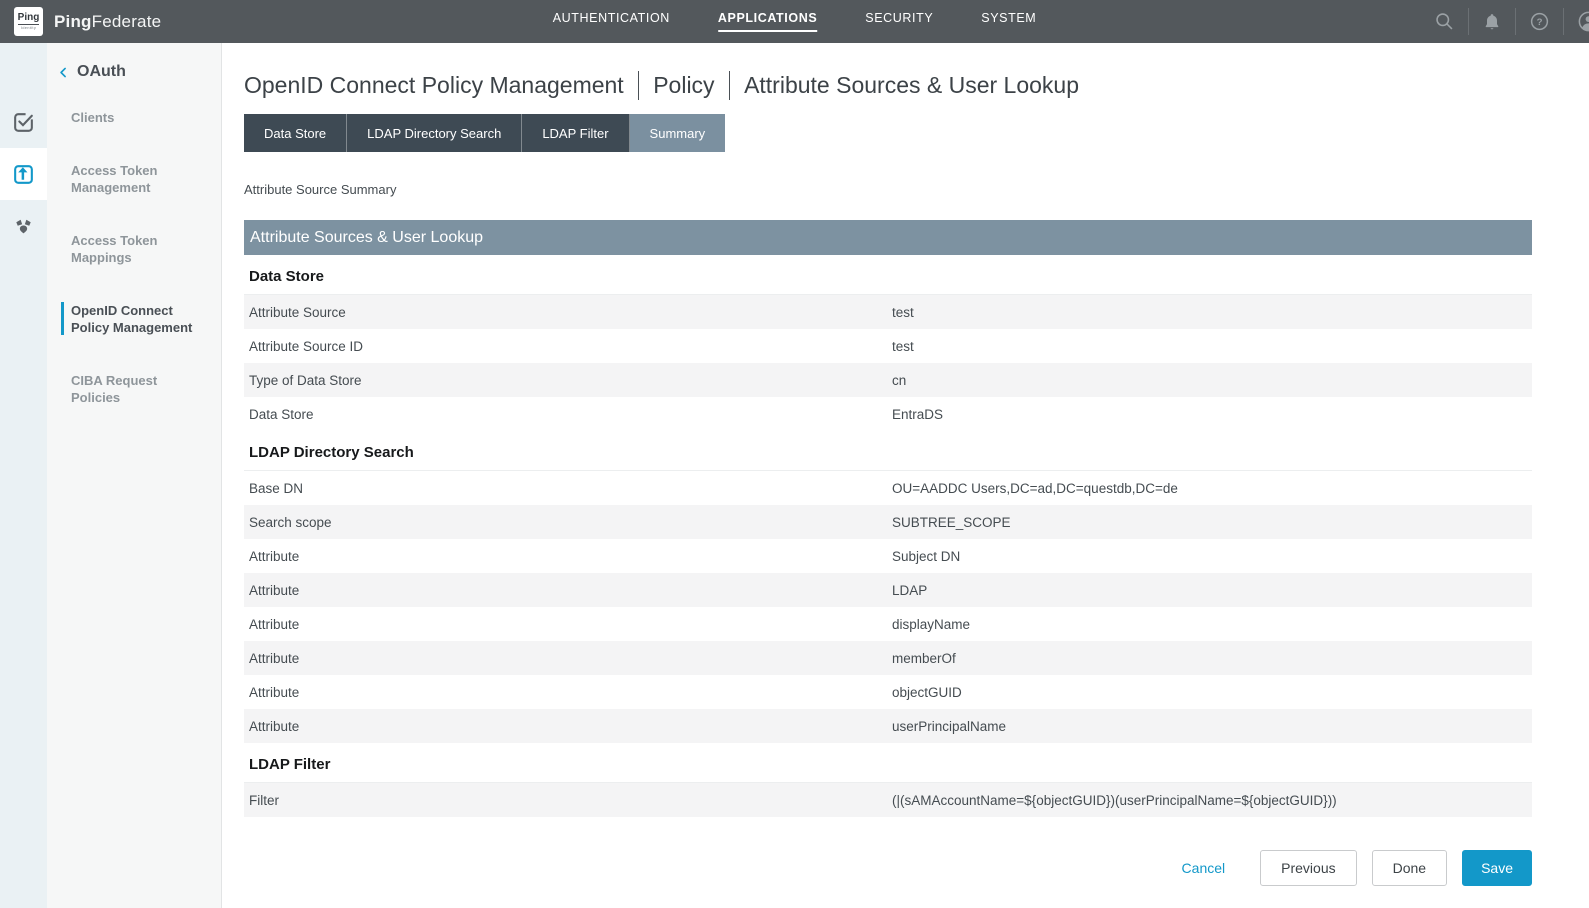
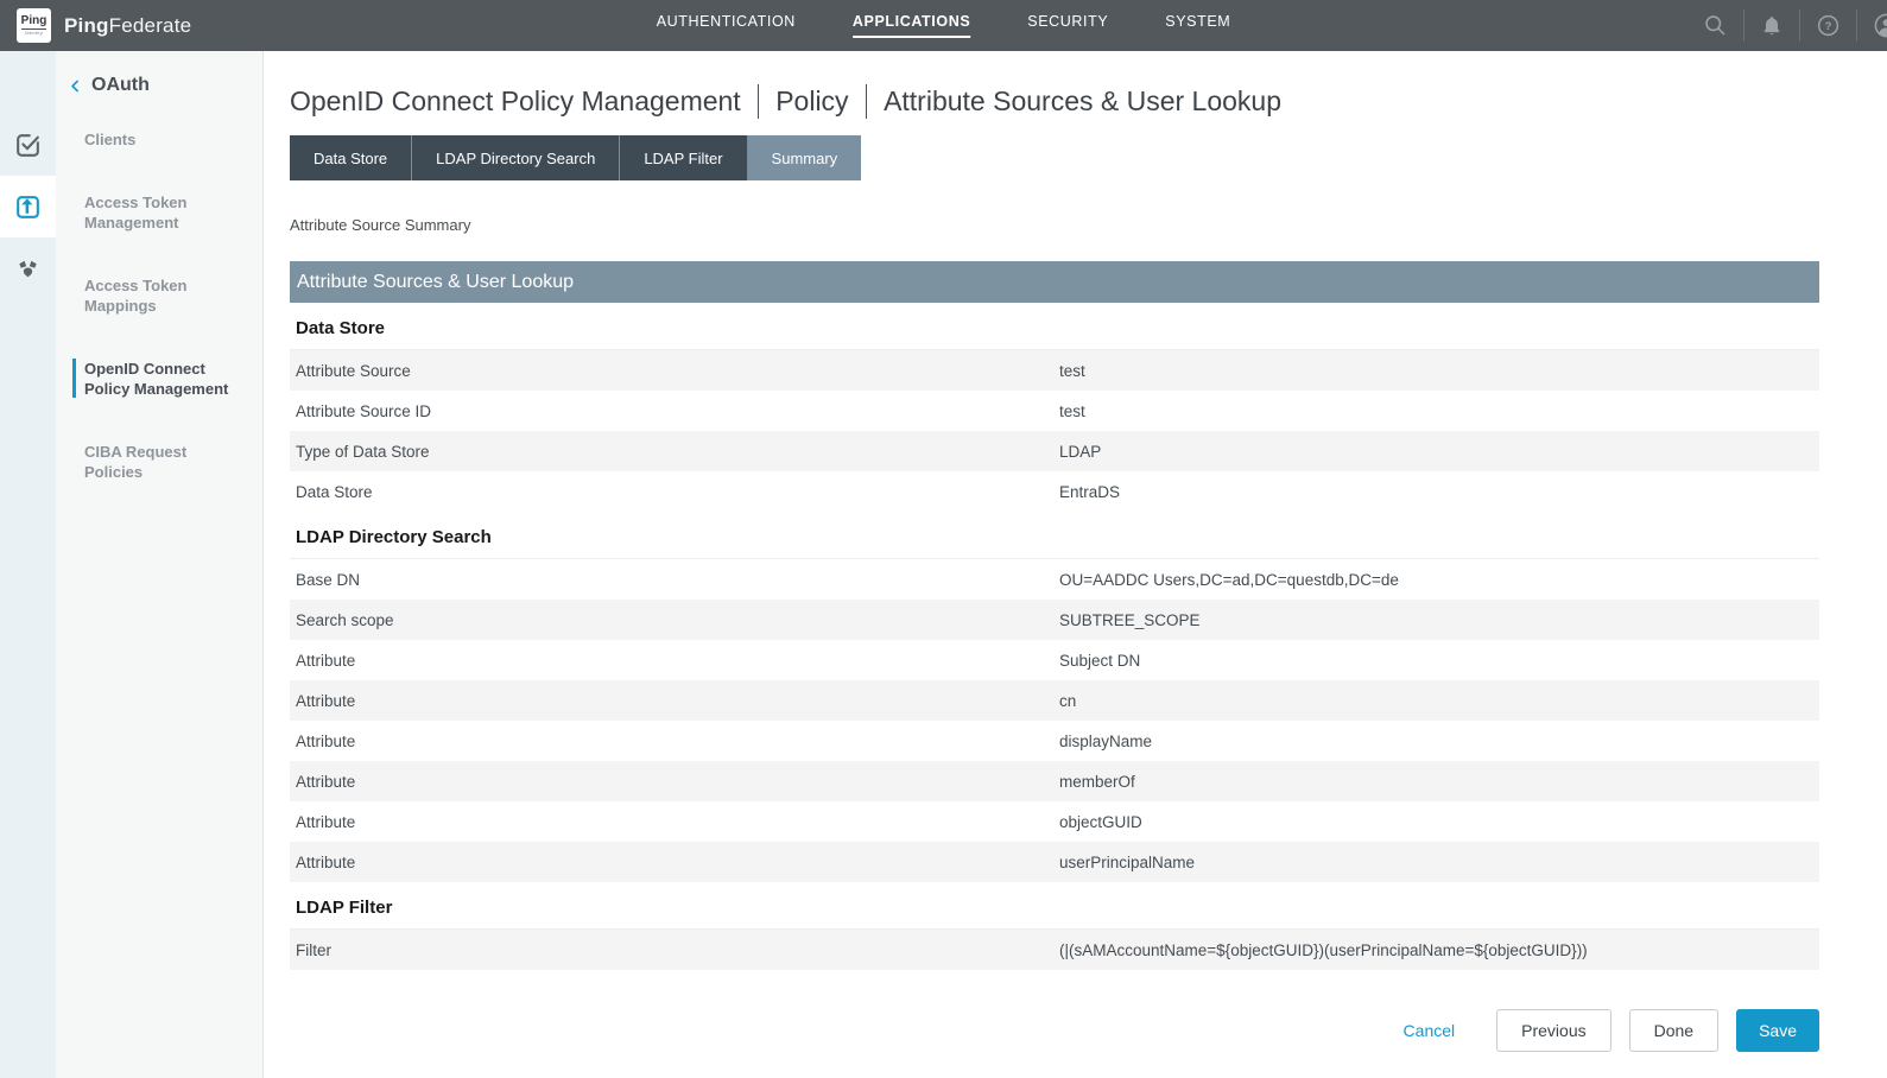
  Ping
  PingFederate
  AUTHENTICATION
  APPLICATIONS
  SECURITY
  SYSTEM
  ?
  OAuth
  Clients
  Access Token Management
  Access Token Mappings
  OpenID Connect Policy Management
  CIBA Request Policies
  OpenID Connect Policy Management
  Policy
  Attribute Sources & User Lookup
  Data Store
  LDAP Directory Search
  LDAP Filter
  Summary
  Attribute Source Summary
  Attribute Sources & User Lookup
  Data Store
  Attribute Source
  test
  Attribute Source ID
  test
  Type of Data Store
- cn
+ LDAP
  Data Store
  EntraDS
  LDAP Directory Search
  Base DN
  OU=AADDC Users,DC=ad,DC=questdb,DC=de
  Search scope
  SUBTREE_SCOPE
  Attribute
  Subject DN
  Attribute
- LDAP
+ cn
  Attribute
  displayName
  Attribute
  memberOf
  Attribute
  objectGUID
  Attribute
  userPrincipalName
  LDAP Filter
  Filter
  (|(sAMAccountName=${objectGUID})(userPrincipalName=${objectGUID}))
  Cancel
  Previous
  Done
  Save
